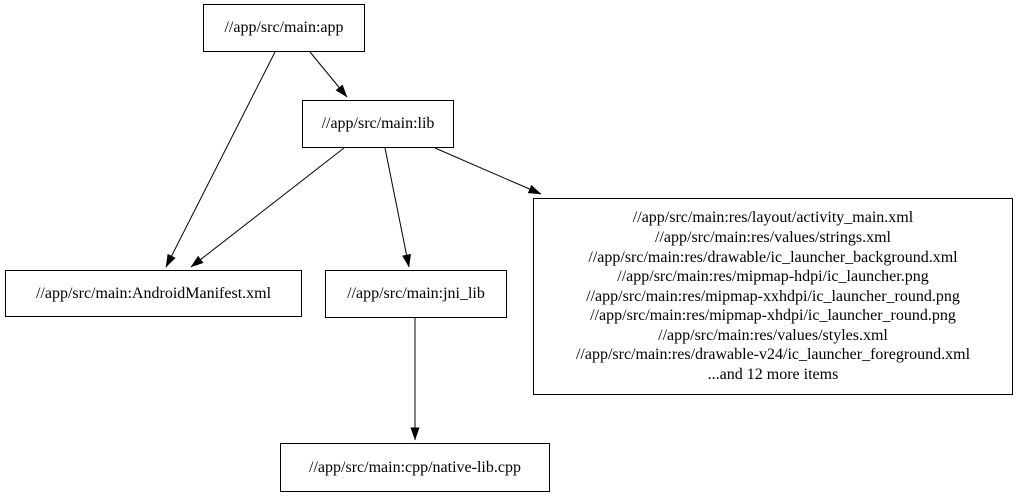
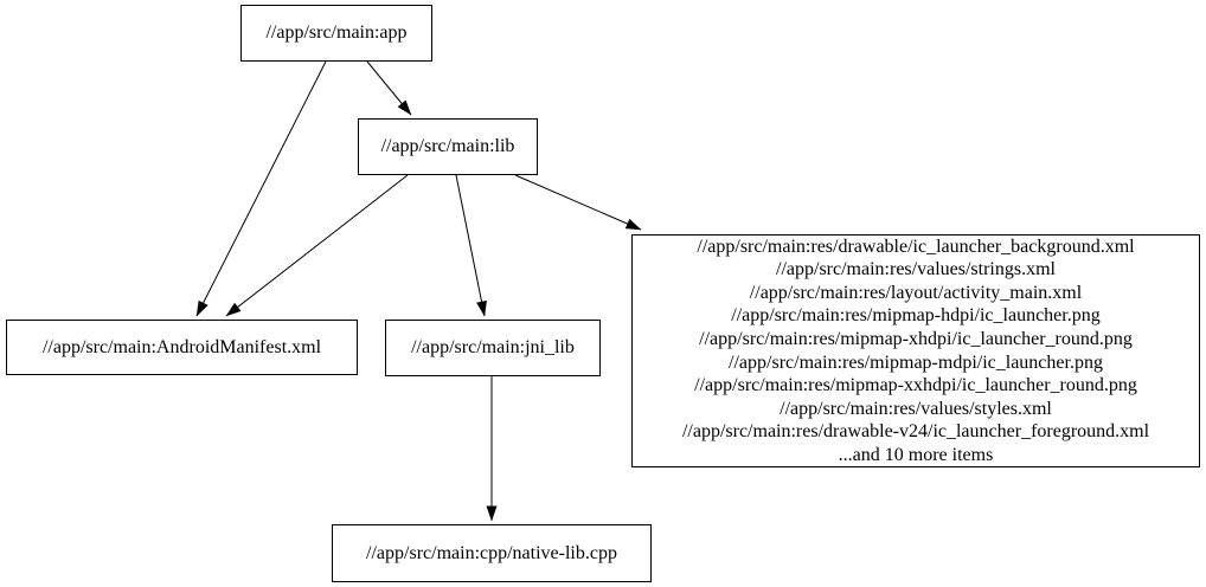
  //app/src/main:app
  //app/src/main:lib
  //app/src/main:AndroidManifest.xml
  //app/src/main:jni_lib
- //app/src/main:res/layout/activity_main.xml
+ //app/src/main:res/drawable/ic_launcher_background.xml
  //app/src/main:res/values/strings.xml
- //app/src/main:res/drawable/ic_launcher_background.xml
+ //app/src/main:res/layout/activity_main.xml
  //app/src/main:res/mipmap-hdpi/ic_launcher.png
- //app/src/main:res/mipmap-xxhdpi/ic_launcher_round.png
+ //app/src/main:res/mipmap-xhdpi/ic_launcher_round.png
+ //app/src/main:res/mipmap-mdpi/ic_launcher.png
- //app/src/main:res/mipmap-xhdpi/ic_launcher_round.png
+ //app/src/main:res/mipmap-xxhdpi/ic_launcher_round.png
  //app/src/main:res/values/styles.xml
  //app/src/main:res/drawable-v24/ic_launcher_foreground.xml
- ...and 12 more items
+ ...and 10 more items
  //app/src/main:cpp/native-lib.cpp
